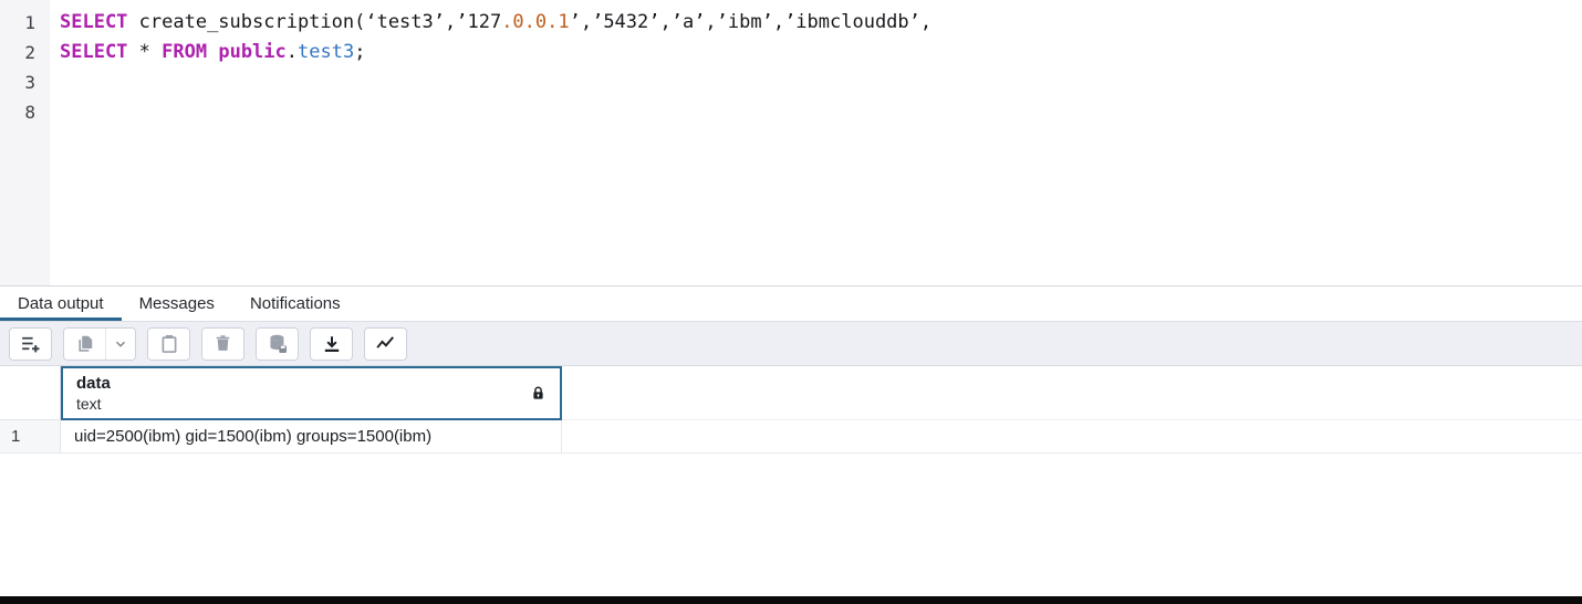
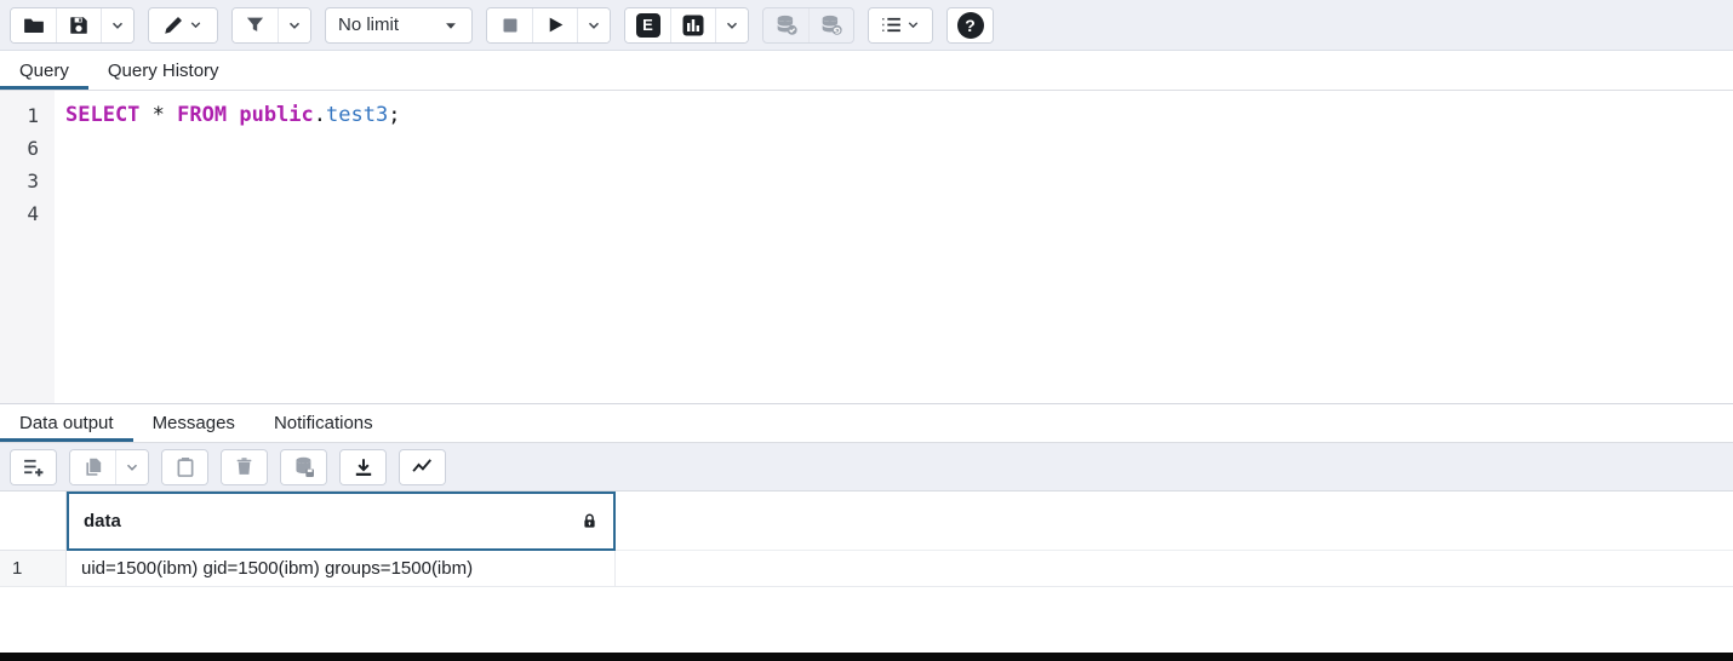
+ No limit
+ E
+ ?
+ Query
+ Query History
  1
- 2
+ 6
  3
- 8
+ 4
- SELECT create_subscription(‘test3’,’127.0.0.1’,’5432’,’a’,’ibm’,’ibmclouddb’,
  SELECT * FROM public.test3;
  Data output
  Messages
  Notifications
  data
- text
  1
- uid=2500(ibm) gid=1500(ibm) groups=1500(ibm)
+ uid=1500(ibm) gid=1500(ibm) groups=1500(ibm)
